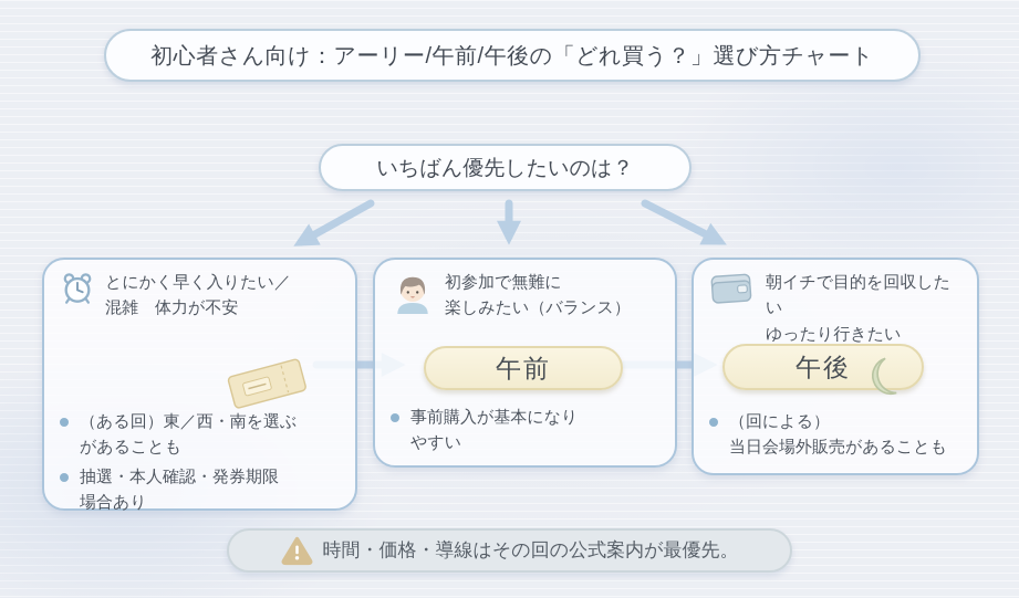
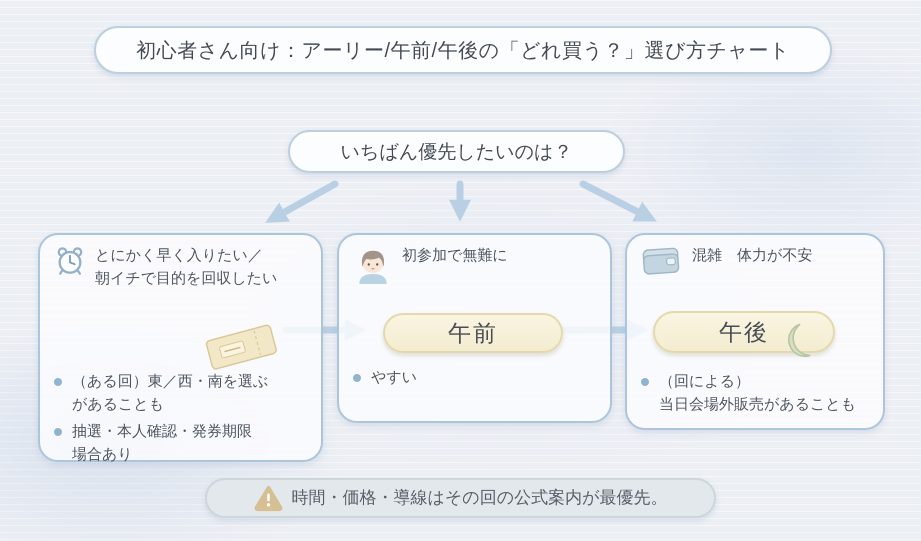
  初心者さん向け：アーリー/午前/午後の「どれ買う？」選び方チャート
  いちばん優先したいのは？
  とにかく早く入りたい／
- 混雑 体力が不安
+ 朝イチで目的を回収したい
  （ある回）東／西・南を選ぶ
  があることも
  抽選・本人確認・発券期限
  場合あり
  初参加で無難に
- 楽しみたい（バランス）
  午前
- 事前購入が基本になり
  やすい
- 朝イチで目的を回収したい
+ 混雑 体力が不安
- ゆったり行きたい
  午後
  （回による）
  当日会場外販売があることも
  時間・価格・導線はその回の公式案内が最優先。
